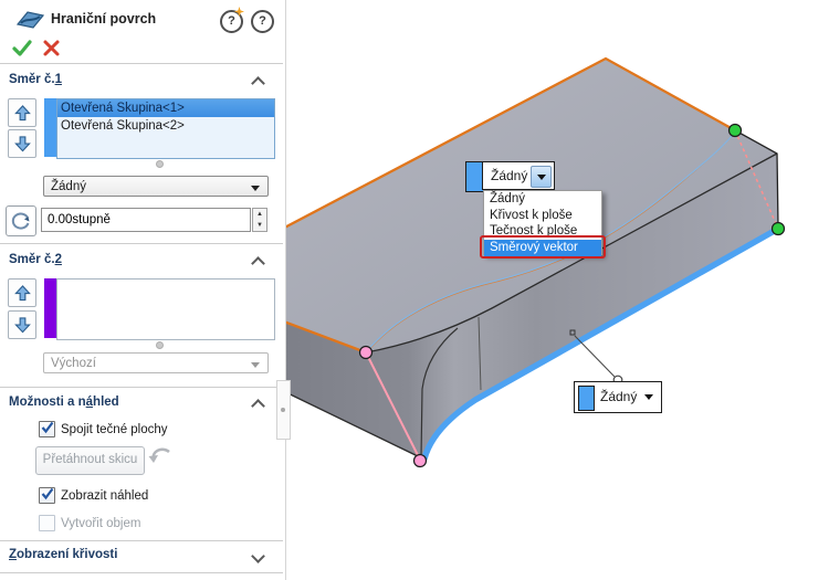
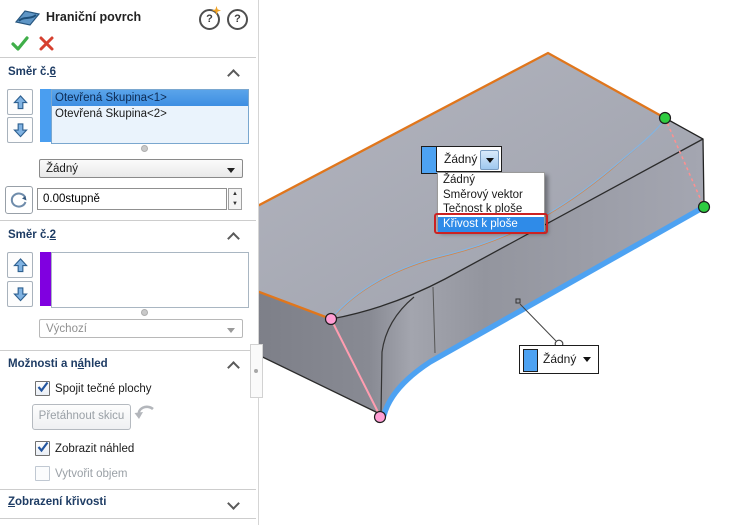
  Žádný
  Žádný
- Křivost k ploše
+ Směrový vektor
  Tečnost k ploše
- Směrový vektor
+ Křivost k ploše
  Žádný
  Hraniční povrch
  ?
  ?
- Směr č.1
+ Směr č.6
  Otevřená Skupina<1>
  Otevřená Skupina<2>
  Žádný
  0.00stupně
  Směr č.2
  Výchozí
  Možnosti a náhled
  Spojit tečné plochy
  Přetáhnout skicu
  Zobrazit náhled
  Vytvořit objem
  Zobrazení křivosti
